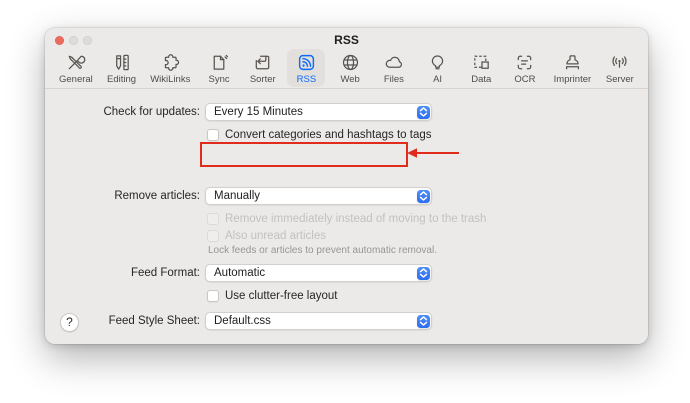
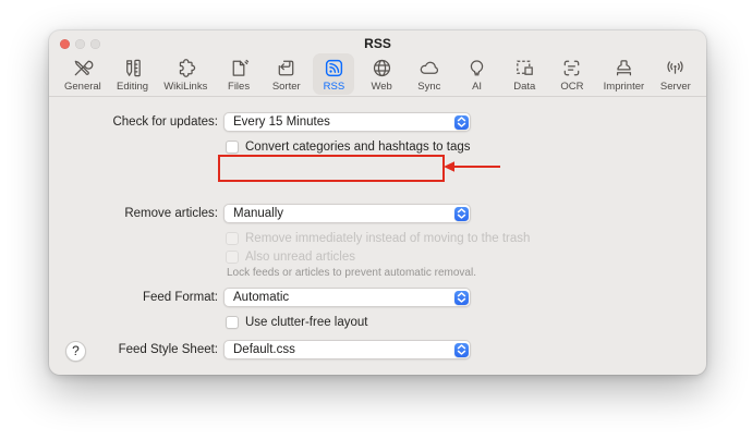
  RSS
  General
  Editing
  WikiLinks
- Sync
+ Files
  Sorter
  RSS
  Web
- Files
+ Sync
  AI
  Data
  OCR
  Imprinter
  Server
  Check for updates:
  Every 15 Minutes
  Convert categories and hashtags to tags
  Remove articles:
  Manually
  Remove immediately instead of moving to the trash
  Also unread articles
  Lock feeds or articles to prevent automatic removal.
  Feed Format:
  Automatic
  Use clutter-free layout
  Feed Style Sheet:
  Default.css
  ?
